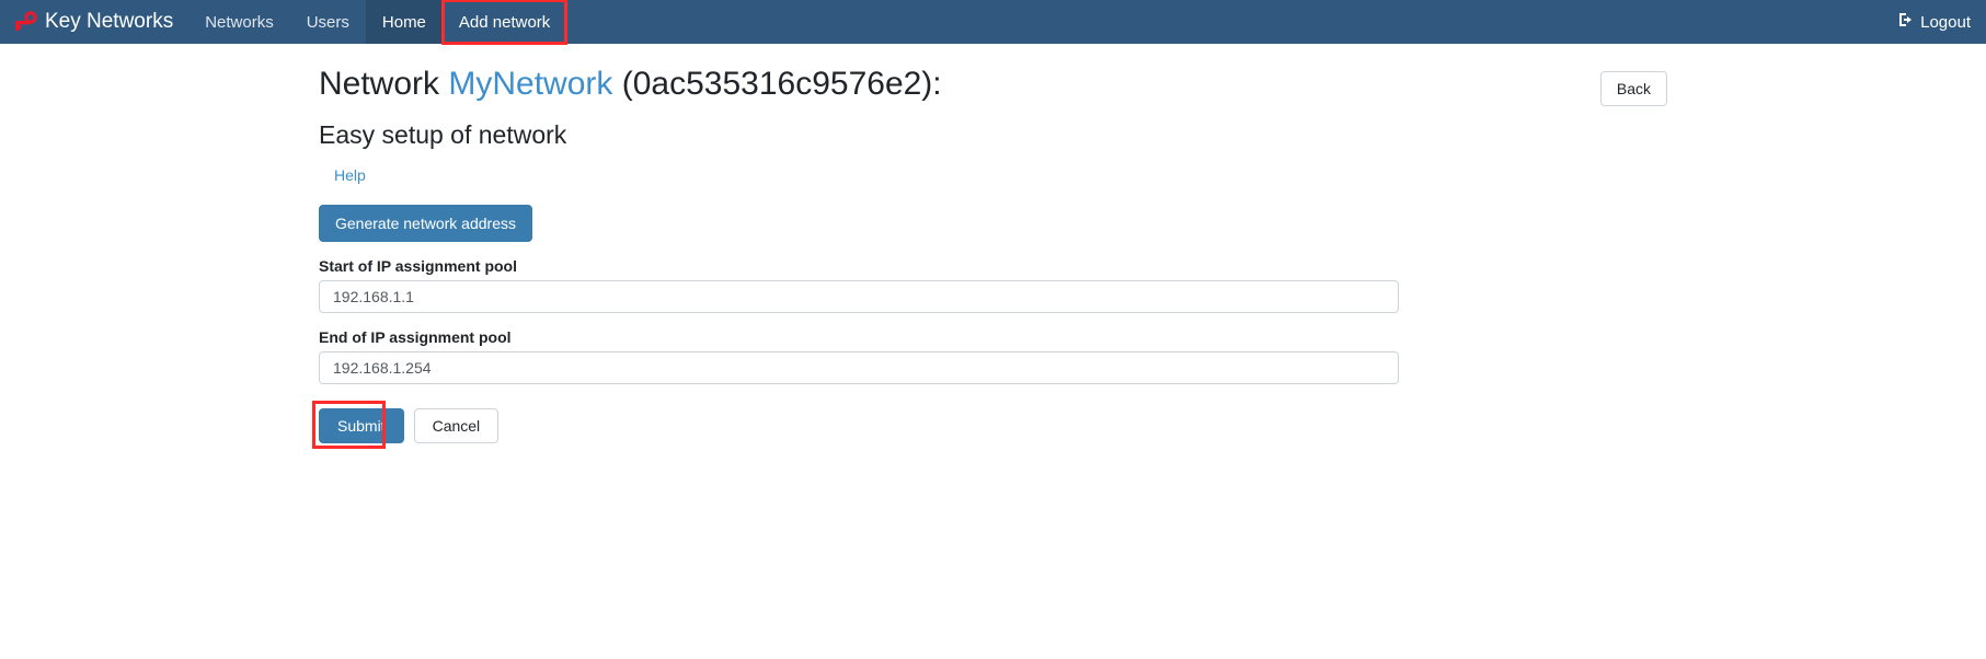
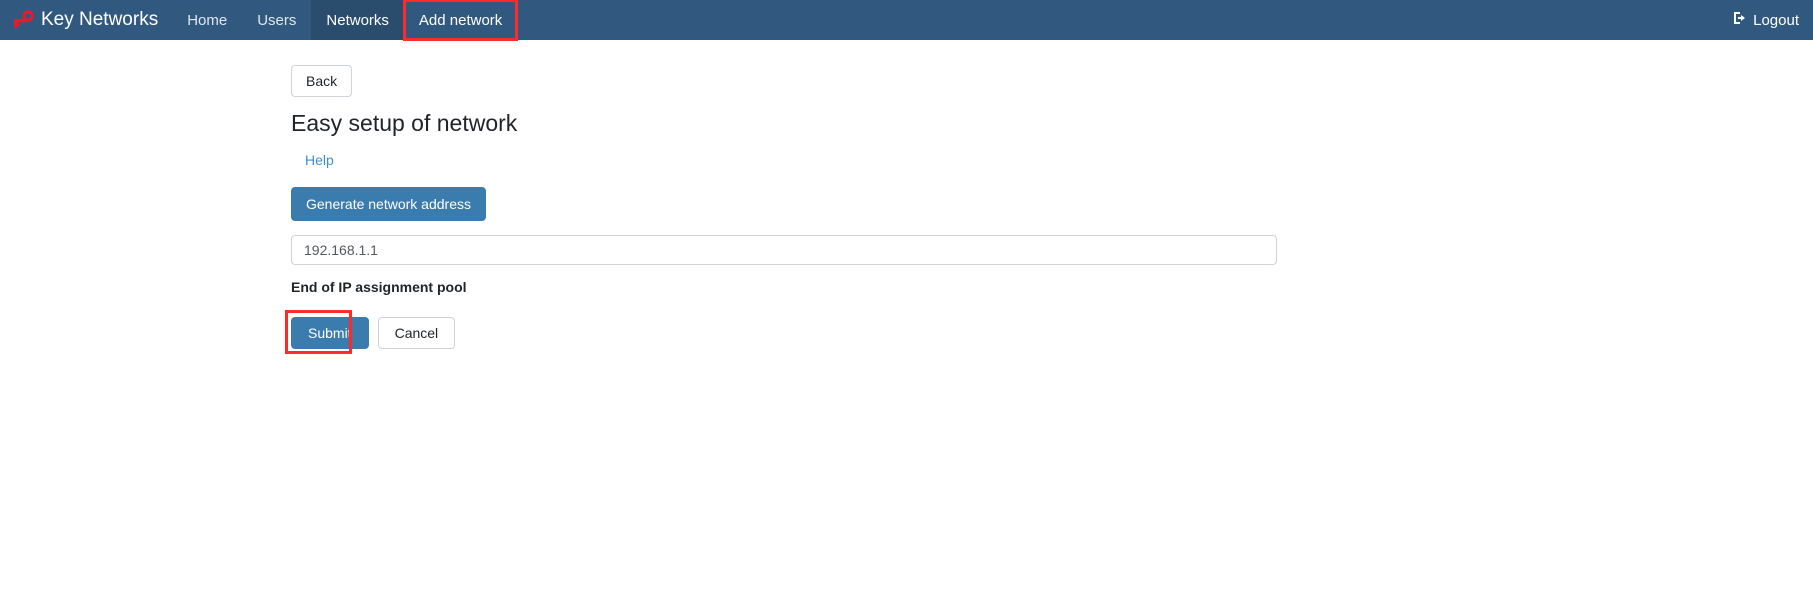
  Key Networks
- Networks
+ Home
  Users
- Home
+ Networks
  Add network
  Logout
- Network MyNetwork (0ac535316c9576e2):
  Back
  Easy setup of network
  Help
  Generate network address
- Start of IP assignment pool
  192.168.1.1
  End of IP assignment pool
- 192.168.1.254
  Submit
  Cancel
